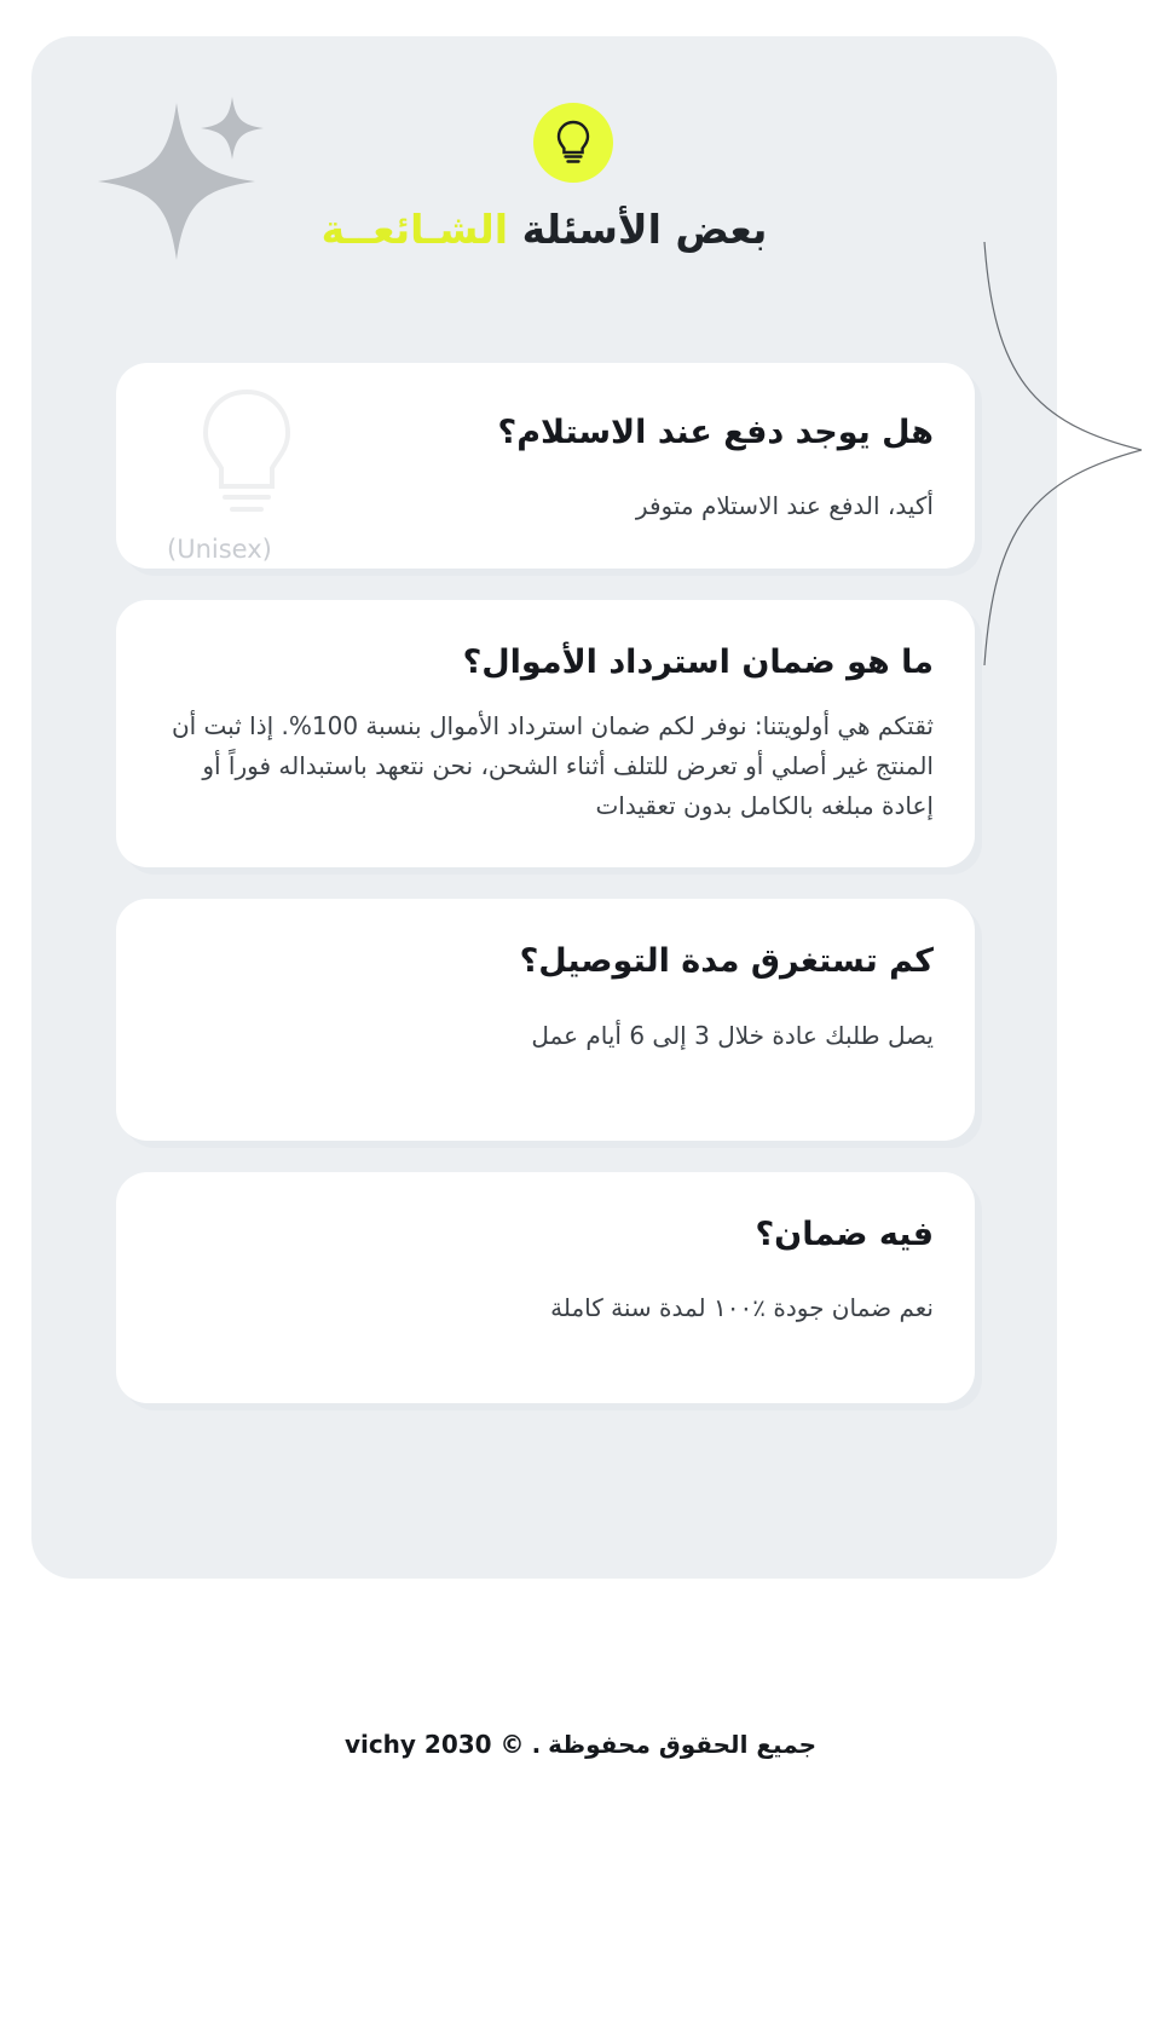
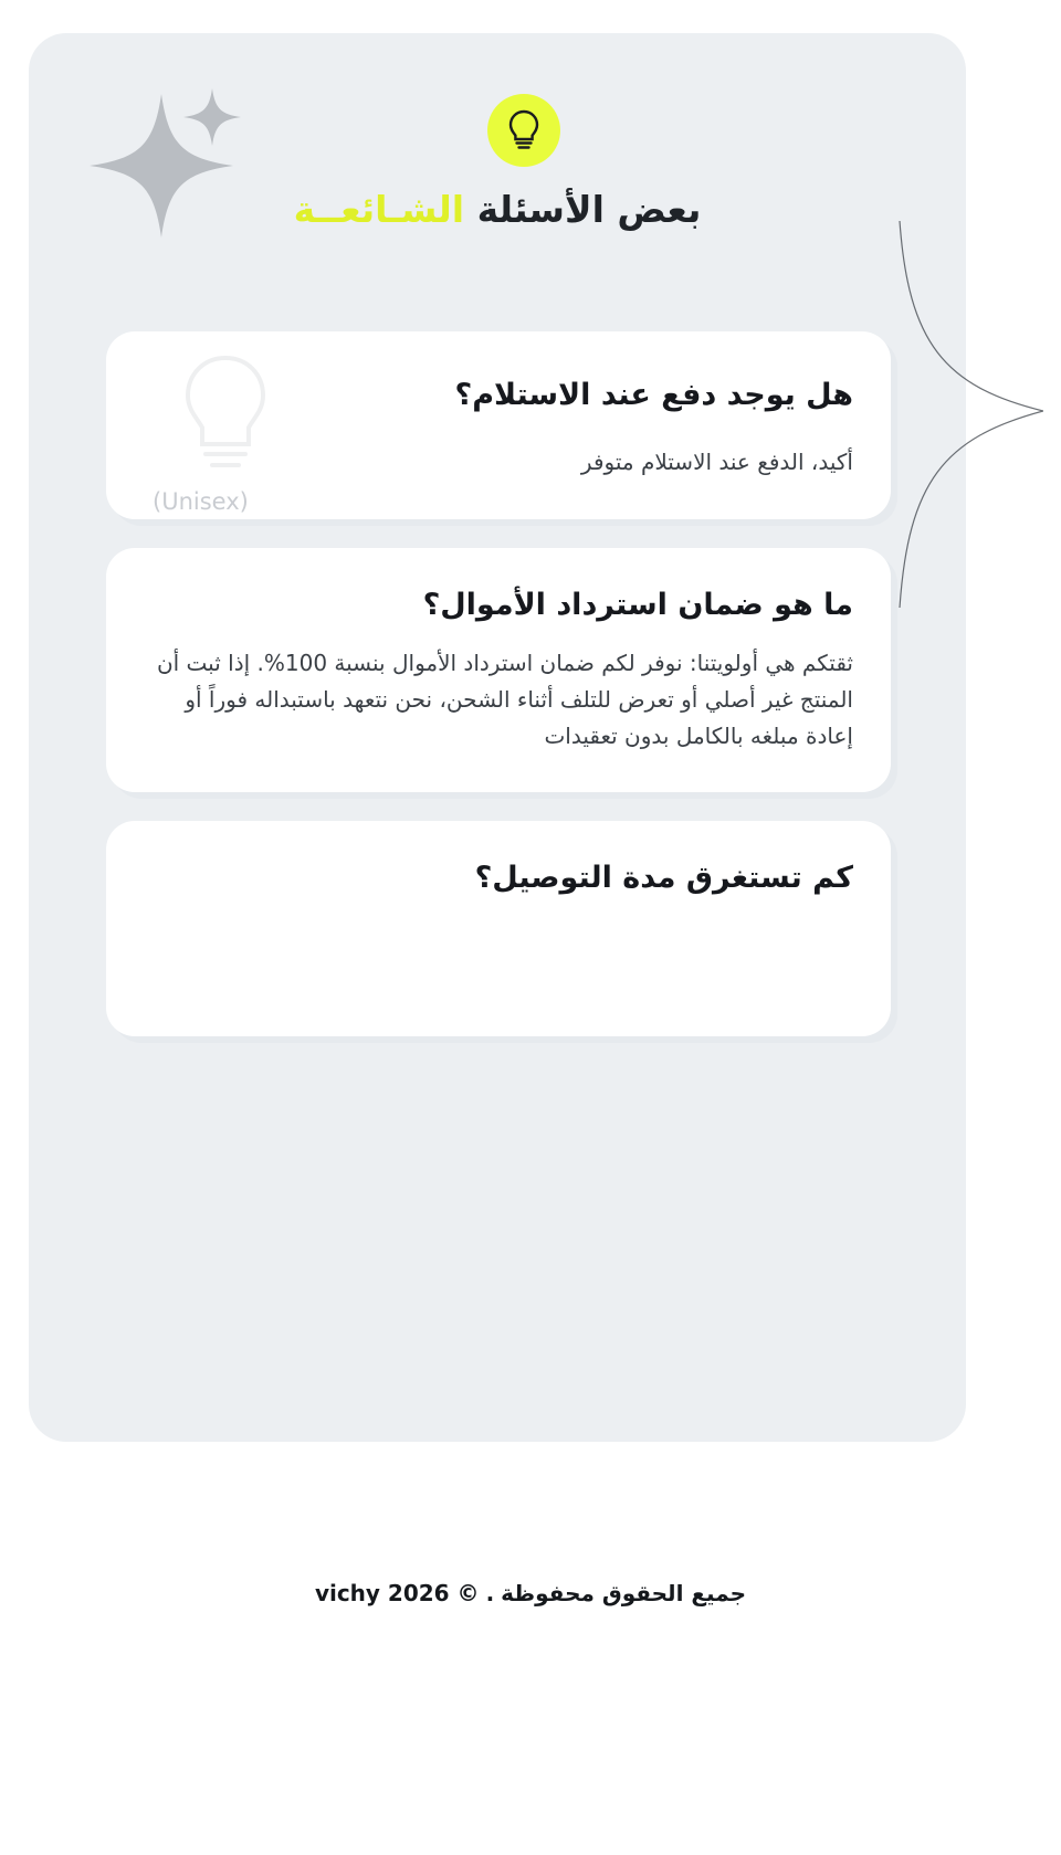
  بعض الأسئلة الشـائعــة
  (Unisex)
  هل يوجد دفع عند الاستلام؟
  أكيد، الدفع عند الاستلام متوفر
  ما هو ضمان استرداد الأموال؟
  ثقتكم هي أولويتنا: نوفر لكم ضمان استرداد الأموال بنسبة 100%. إذا ثبت أن المنتج غير أصلي أو تعرض للتلف أثناء الشحن، نحن نتعهد باستبداله فوراً أو إعادة مبلغه بالكامل بدون تعقيدات
  كم تستغرق مدة التوصيل؟
- يصل طلبك عادة خلال 3 إلى 6 أيام عمل
- فيه ضمان؟
- نعم ضمان جودة ٪١٠٠ لمدة سنة كاملة
- جميع الحقوق محفوظة.vichy 2030 ©
+ جميع الحقوق محفوظة.vichy 2026 ©
